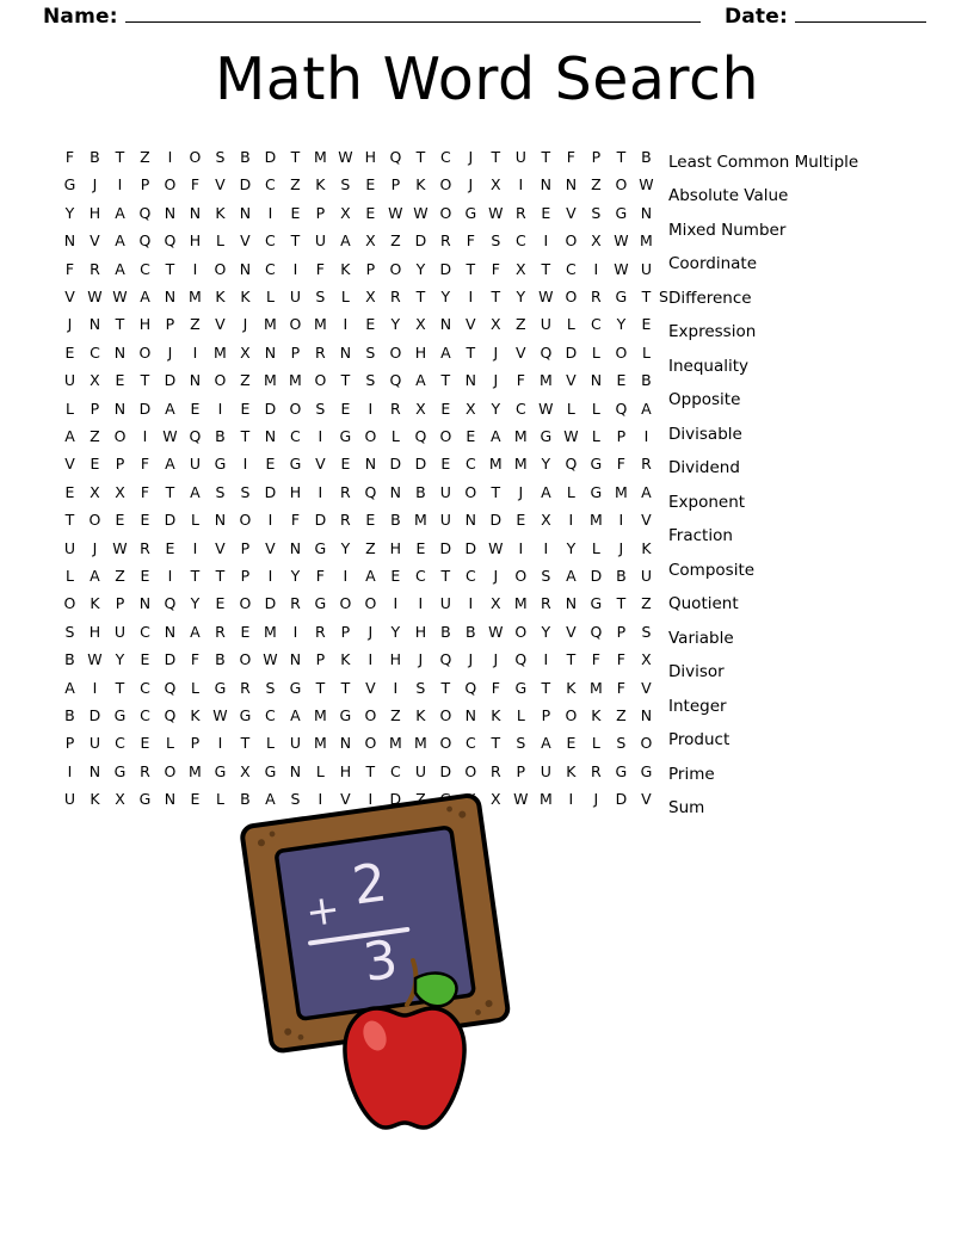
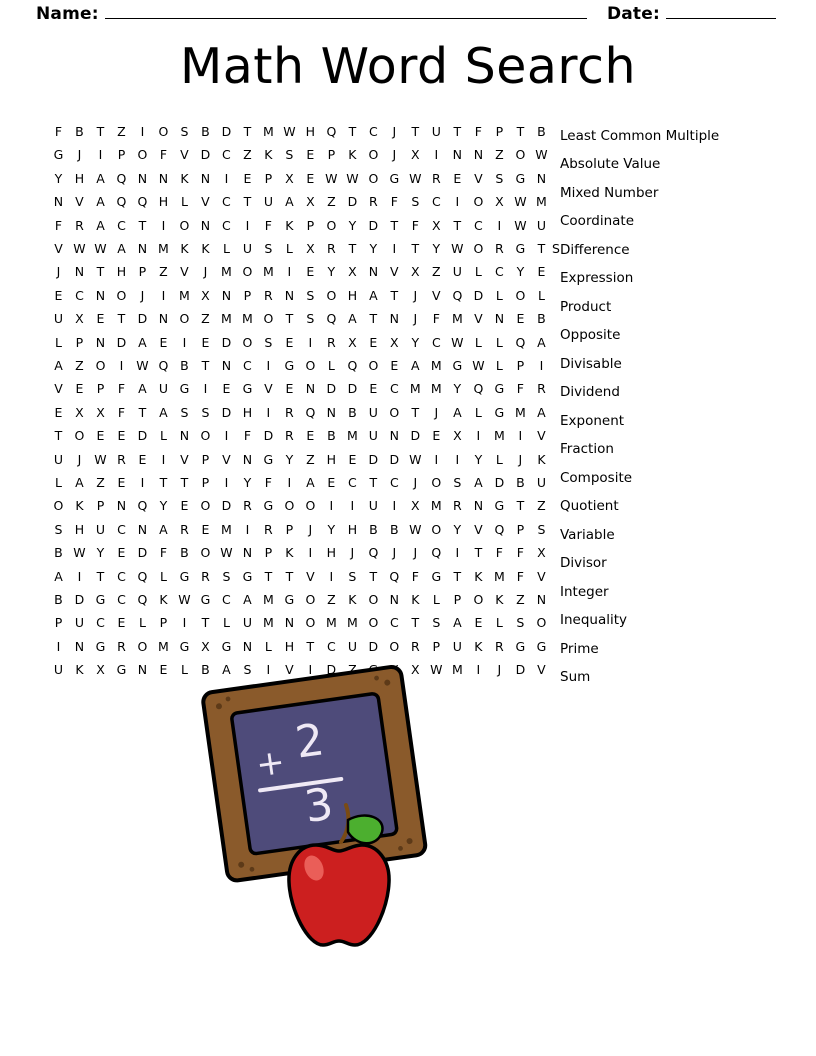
  Name:
  Date:
  Math Word Search
  F	B	T	Z	I	O	S	B	D	T	M	W	H	Q	T	C	J	T	U	T	F	P	T	B
  G	J	I	P	O	F	V	D	C	Z	K	S	E	P	K	O	J	X	I	N	N	Z	O	W
  Y	H	A	Q	N	N	K	N	I	E	P	X	E	W	W	O	G	W	R	E	V	S	G	N
  N	V	A	Q	Q	H	L	V	C	T	U	A	X	Z	D	R	F	S	C	I	O	X	W	M
  F	R	A	C	T	I	O	N	C	I	F	K	P	O	Y	D	T	F	X	T	C	I	W	U
  V	W	W	A	N	M	K	K	L	U	S	L	X	R	T	Y	I	T	Y	W	O	R	G	T	S
  J	N	T	H	P	Z	V	J	M	O	M	I	E	Y	X	N	V	X	Z	U	L	C	Y	E
  E	C	N	O	J	I	M	X	N	P	R	N	S	O	H	A	T	J	V	Q	D	L	O	L
  U	X	E	T	D	N	O	Z	M	M	O	T	S	Q	A	T	N	J	F	M	V	N	E	B
  L	P	N	D	A	E	I	E	D	O	S	E	I	R	X	E	X	Y	C	W	L	L	Q	A
  A	Z	O	I	W	Q	B	T	N	C	I	G	O	L	Q	O	E	A	M	G	W	L	P	I
  V	E	P	F	A	U	G	I	E	G	V	E	N	D	D	E	C	M	M	Y	Q	G	F	R
  E	X	X	F	T	A	S	S	D	H	I	R	Q	N	B	U	O	T	J	A	L	G	M	A
  T	O	E	E	D	L	N	O	I	F	D	R	E	B	M	U	N	D	E	X	I	M	I	V
  U	J	W	R	E	I	V	P	V	N	G	Y	Z	H	E	D	D	W	I	I	Y	L	J	K
  L	A	Z	E	I	T	T	P	I	Y	F	I	A	E	C	T	C	J	O	S	A	D	B	U
  O	K	P	N	Q	Y	E	O	D	R	G	O	O	I	I	U	I	X	M	R	N	G	T	Z
  S	H	U	C	N	A	R	E	M	I	R	P	J	Y	H	B	B	W	O	Y	V	Q	P	S
  B	W	Y	E	D	F	B	O	W	N	P	K	I	H	J	Q	J	J	Q	I	T	F	F	X
  A	I	T	C	Q	L	G	R	S	G	T	T	V	I	S	T	Q	F	G	T	K	M	F	V
  B	D	G	C	Q	K	W	G	C	A	M	G	O	Z	K	O	N	K	L	P	O	K	Z	N
  P	U	C	E	L	P	I	T	L	U	M	N	O	M	M	O	C	T	S	A	E	L	S	O
  I	N	G	R	O	M	G	X	G	N	L	H	T	C	U	D	O	R	P	U	K	R	G	G
  U	K	X	G	N	E	L	B	A	S	I	V	I	D	Z			X	W	M	I	J	D	V
  Least Common Multiple
  Absolute Value
  Mixed Number
  Coordinate
  Difference
  Expression
- Inequality
+ Product
  Opposite
  Divisable
  Dividend
  Exponent
  Fraction
  Composite
  Quotient
  Variable
  Divisor
  Integer
- Product
+ Inequality
  Prime
  Sum
